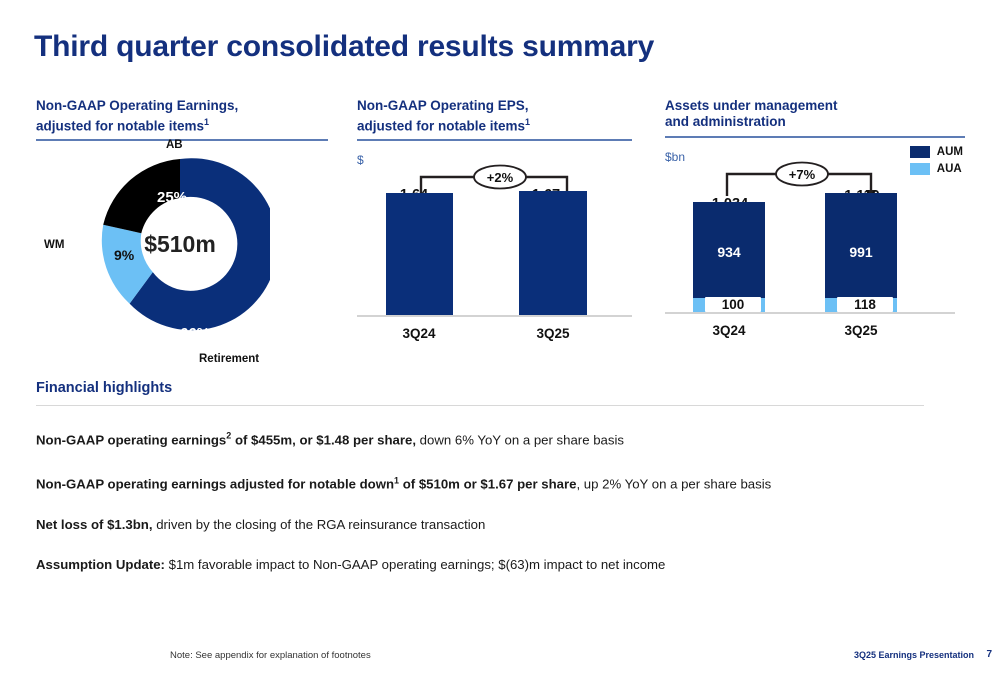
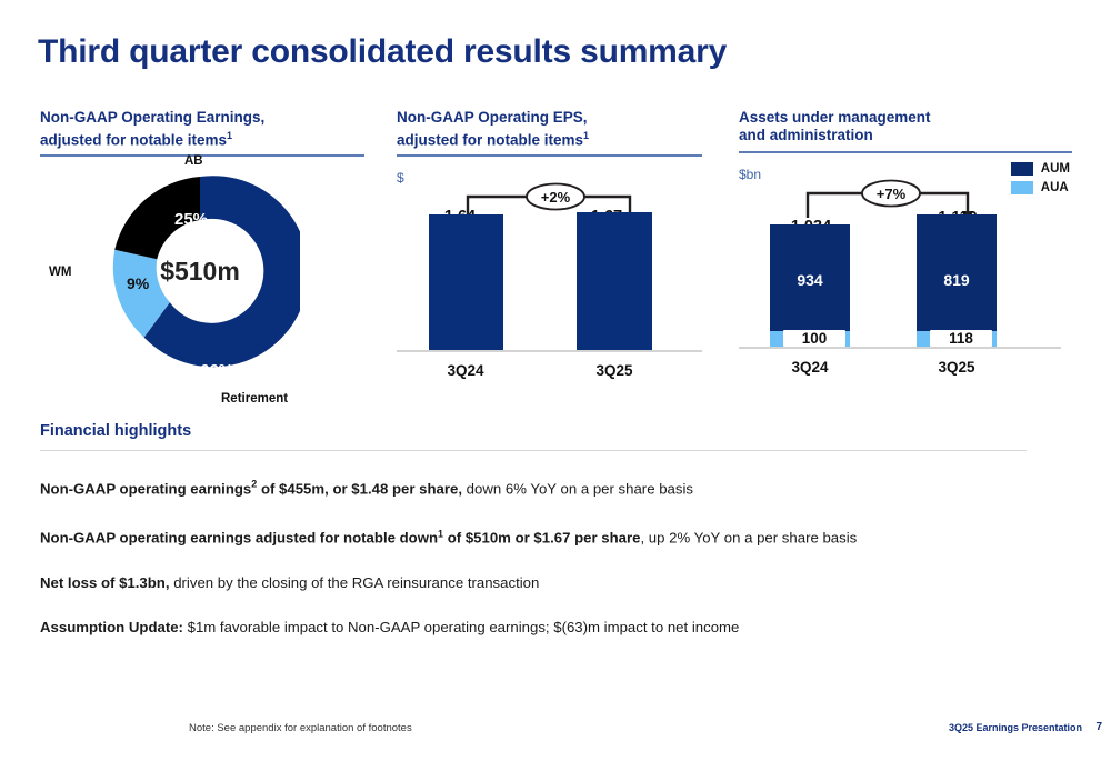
  Third quarter consolidated results summary
  Non-GAAP Operating Earnings,
  adjusted for notable items1
  AB
  WM
  Retirement
  $510m
  25%
  9%
  66%
  Non-GAAP Operating EPS,
  adjusted for notable items1
  $
  +2%
  3Q24
  3Q25
  Assets under management
  and administration
  $bn
  AUM
  AUA
  +7%
  934
  100
  3Q24
- 991
+ 819
  118
  3Q25
  Financial highlights
  Non-GAAP operating earnings2 of $455m, or $1.48 per share, down 6% YoY on a per share basis
  Non-GAAP operating earnings adjusted for notable down1 of $510m or $1.67 per share, up 2% YoY on a per share basis
  Net loss of $1.3bn, driven by the closing of the RGA reinsurance transaction
  Assumption Update: $1m favorable impact to Non-GAAP operating earnings; $(63)m impact to net income
  Note: See appendix for explanation of footnotes
  3Q25 Earnings Presentation
  7
